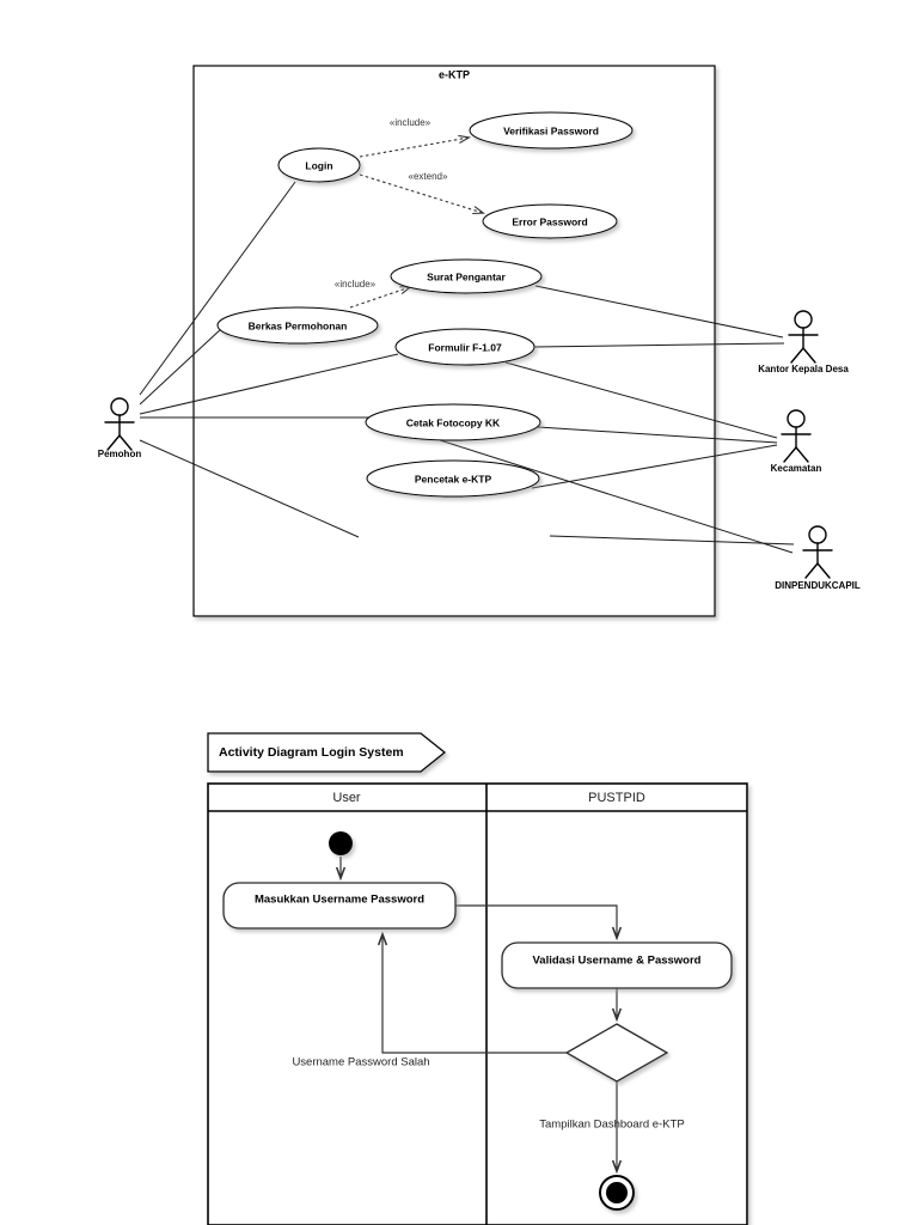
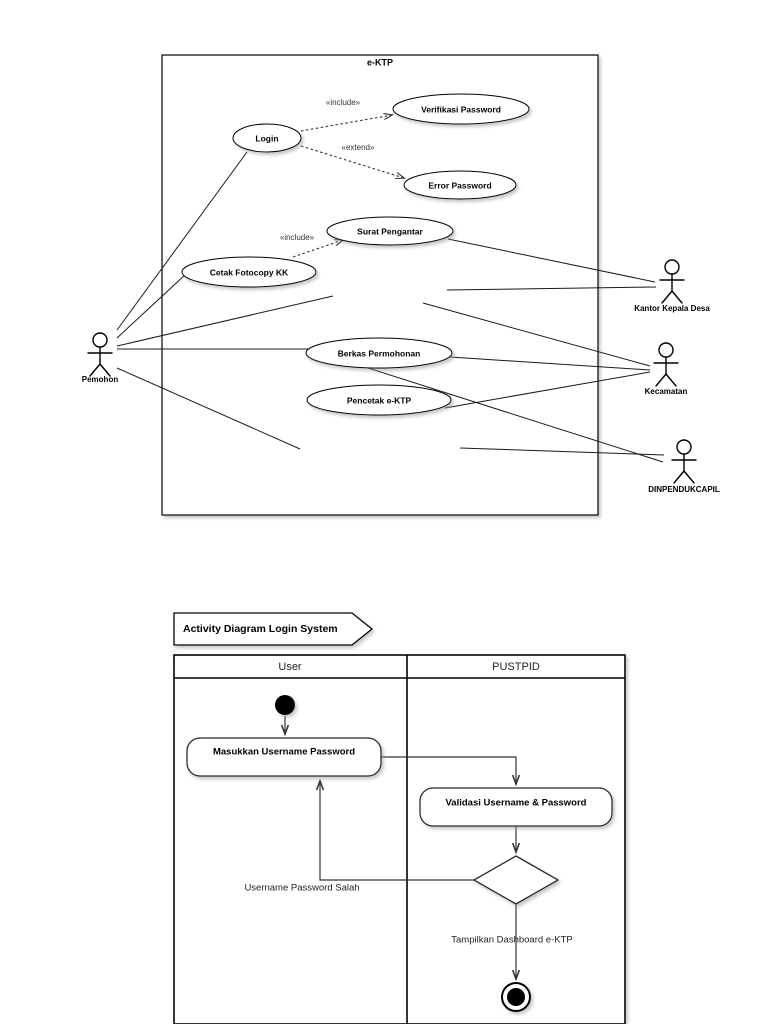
  e-KTP
  «include»
  «extend»
  «include»
  Login
  Verifikasi Password
  Error Password
  Surat Pengantar
- Berkas Permohonan
+ Cetak Fotocopy KK
- Formulir F-1.07
- Cetak Fotocopy KK
+ Berkas Permohonan
  Pencetak e-KTP
  Pemohon
  Kantor Kepala Desa
  Kecamatan
  DINPENDUKCAPIL
  Activity Diagram Login System
  User
  PUSTPID
  Masukkan Username Password
  Validasi Username & Password
  Username Password Salah
  Tampilkan Dashboard e-KTP
